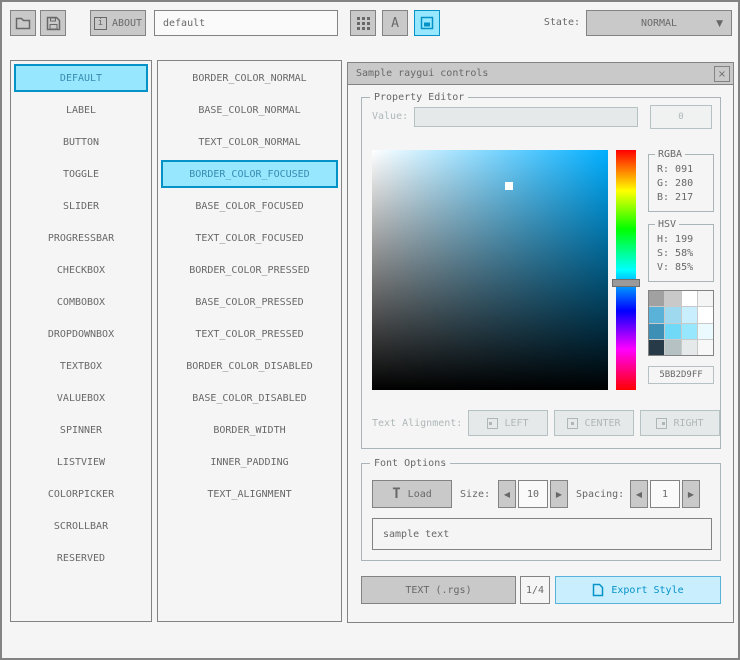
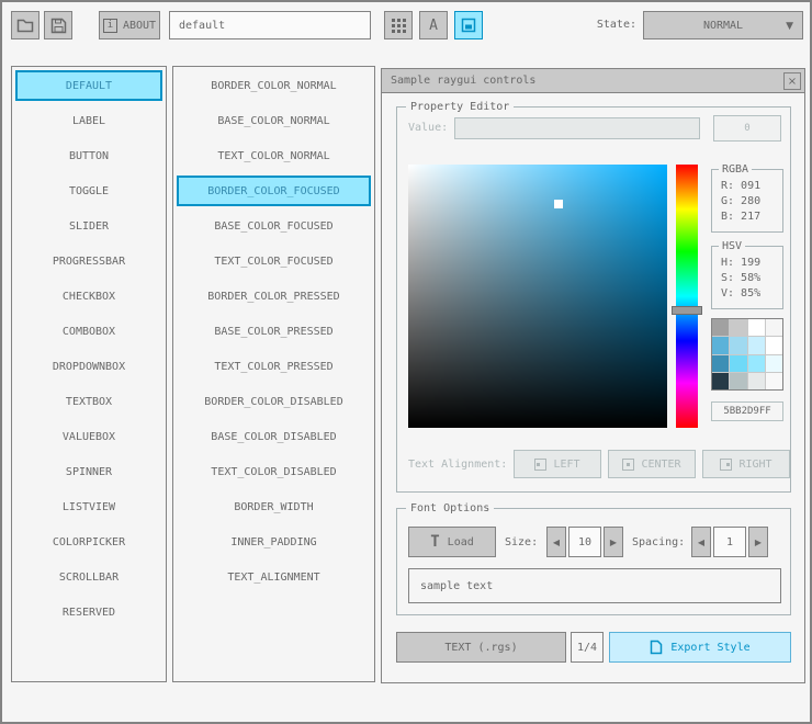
  i
  ABOUT
  default
  A
  State:
  NORMAL
  ▼
  DEFAULT
  LABEL
  BUTTON
  TOGGLE
  SLIDER
  PROGRESSBAR
  CHECKBOX
  COMBOBOX
  DROPDOWNBOX
  TEXTBOX
  VALUEBOX
  SPINNER
  LISTVIEW
  COLORPICKER
  SCROLLBAR
  RESERVED
  BORDER_COLOR_NORMAL
  BASE_COLOR_NORMAL
  TEXT_COLOR_NORMAL
  BORDER_COLOR_FOCUSED
  BASE_COLOR_FOCUSED
  TEXT_COLOR_FOCUSED
  BORDER_COLOR_PRESSED
  BASE_COLOR_PRESSED
  TEXT_COLOR_PRESSED
  BORDER_COLOR_DISABLED
  BASE_COLOR_DISABLED
+ TEXT_COLOR_DISABLED
  BORDER_WIDTH
  INNER_PADDING
  TEXT_ALIGNMENT
  Sample raygui controls
  ×
  Property Editor
  Value:
  0
  RGBA
  R: 091
  G: 280
  B: 217
  HSV
  H: 199
  S: 58%
  V: 85%
  5BB2D9FF
  Text Alignment:
  LEFT
  CENTER
  RIGHT
  Font Options
  T
  Load
  Size:
  ◀
  10
  ▶
  Spacing:
  ◀
  1
  ▶
  sample text
  TEXT (.rgs)
  1/4
  Export Style
